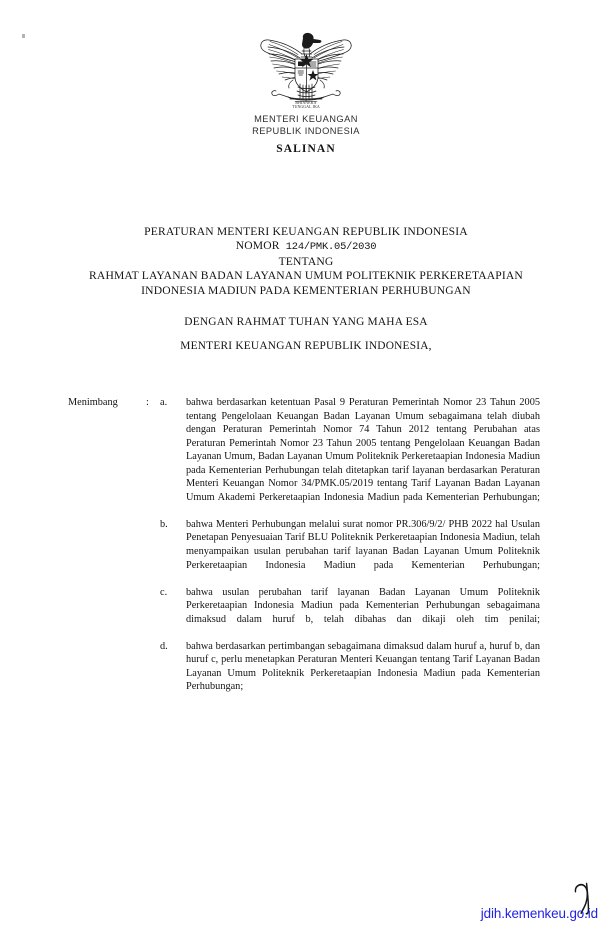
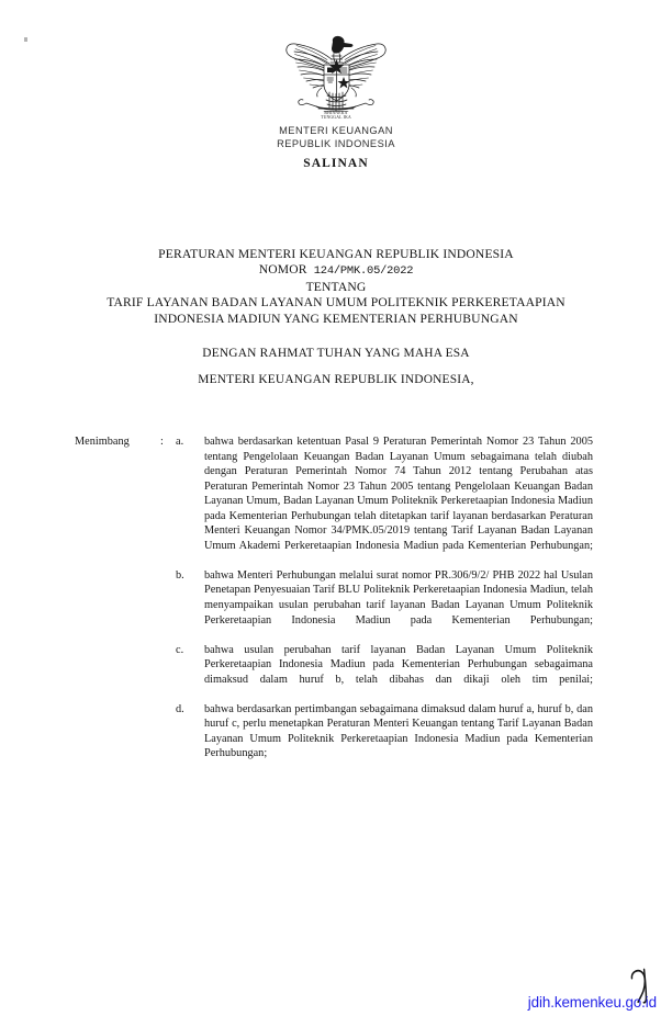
  MENTERI KEUANGAN
  REPUBLIK INDONESIA
  SALINAN
  PERATURAN MENTERI KEUANGAN REPUBLIK INDONESIA
- NOMOR 124/PMK.05/2030
+ NOMOR 124/PMK.05/2022
  TENTANG
- RAHMAT LAYANAN BADAN LAYANAN UMUM POLITEKNIK PERKERETAAPIAN
+ TARIF LAYANAN BADAN LAYANAN UMUM POLITEKNIK PERKERETAAPIAN
- INDONESIA MADIUN PADA KEMENTERIAN PERHUBUNGAN
+ INDONESIA MADIUN YANG KEMENTERIAN PERHUBUNGAN
  DENGAN RAHMAT TUHAN YANG MAHA ESA
  MENTERI KEUANGAN REPUBLIK INDONESIA,
  Menimbang
  :
  a.
  bahwa berdasarkan ketentuan Pasal 9 Peraturan Pemerintah Nomor 23 Tahun 2005 tentang Pengelolaan Keuangan Badan Layanan Umum sebagaimana telah diubah dengan Peraturan Pemerintah Nomor 74 Tahun 2012 tentang Perubahan atas Peraturan Pemerintah Nomor 23 Tahun 2005 tentang Pengelolaan Keuangan Badan Layanan Umum, Badan Layanan Umum Politeknik Perkeretaapian Indonesia Madiun pada Kementerian Perhubungan telah ditetapkan tarif layanan berdasarkan Peraturan Menteri Keuangan Nomor 34/PMK.05/2019 tentang Tarif Layanan Badan Layanan Umum Akademi Perkeretaapian Indonesia Madiun pada Kementerian Perhubungan;
  b.
  bahwa Menteri Perhubungan melalui surat nomor PR.306/9/2/ PHB 2022 hal Usulan Penetapan Penyesuaian Tarif BLU Politeknik Perkeretaapian Indonesia Madiun, telah menyampaikan usulan perubahan tarif layanan Badan Layanan Umum Politeknik Perkeretaapian Indonesia Madiun pada Kementerian Perhubungan;
  c.
  bahwa usulan perubahan tarif layanan Badan Layanan Umum Politeknik Perkeretaapian Indonesia Madiun pada Kementerian Perhubungan sebagaimana dimaksud dalam huruf b, telah dibahas dan dikaji oleh tim penilai;
  d.
  bahwa berdasarkan pertimbangan sebagaimana dimaksud dalam huruf a, huruf b, dan huruf c, perlu menetapkan Peraturan Menteri Keuangan tentang Tarif Layanan Badan Layanan Umum Politeknik Perkeretaapian Indonesia Madiun pada Kementerian Perhubungan;
  jdih.kemenkeu.go.id
